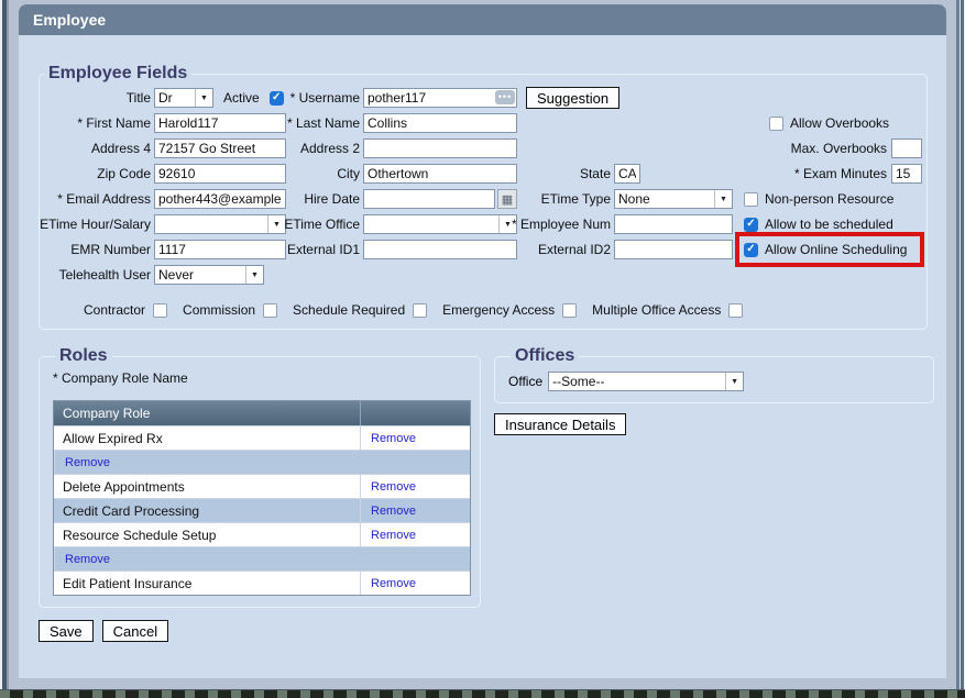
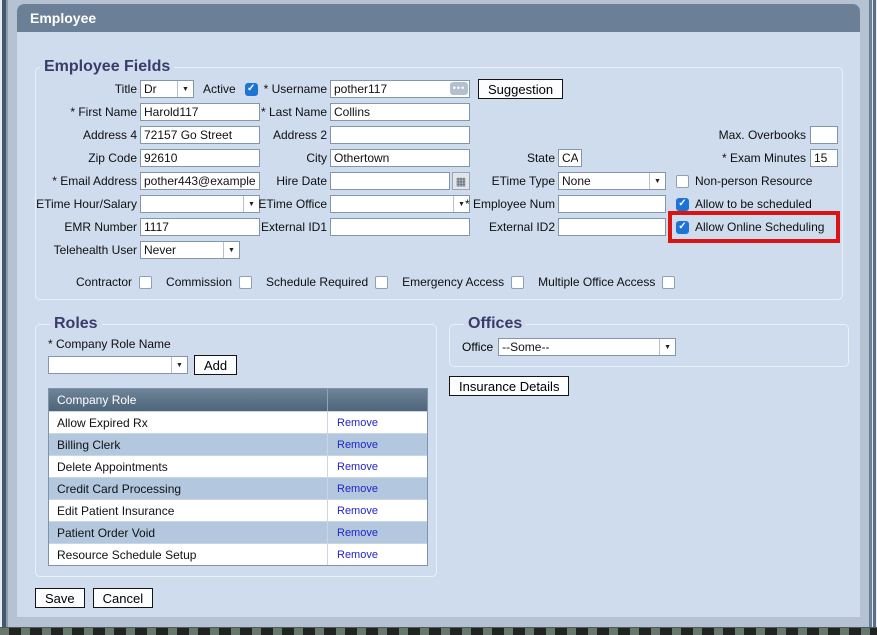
  Employee
  Employee Fields
  Title
  Dr
  Active
  * Username
  pother117
  •••
  Suggestion
  * First Name
  Harold117
  * Last Name
  Collins
- Allow Overbooks
  Address 4
  72157 Go Street
  Address 2
  Max. Overbooks
  Zip Code
  92610
  City
  Othertown
  State
  CA
  * Exam Minutes
  15
  * Email Address
  pother443@example
  Hire Date
  ▦
  ETime Type
  None
  Non-person Resource
  ETime Hour/Salary
  ETime Office
  * Employee Num
  Allow to be scheduled
  EMR Number
  1117
  External ID1
  External ID2
  Allow Online Scheduling
  Telehealth User
  Never
  Contractor
  Commission
  Schedule Required
  Emergency Access
  Multiple Office Access
  Roles
  * Company Role Name
+ Add
  Company Role
  Allow Expired Rx
  Remove
+ Billing Clerk
  Remove
  Delete Appointments
  Remove
  Credit Card Processing
  Remove
- Resource Schedule Setup
+ Edit Patient Insurance
  Remove
+ Patient Order Void
  Remove
- Edit Patient Insurance
+ Resource Schedule Setup
  Remove
  Offices
  Office
  --Some--
  Insurance Details
  Save
  Cancel
